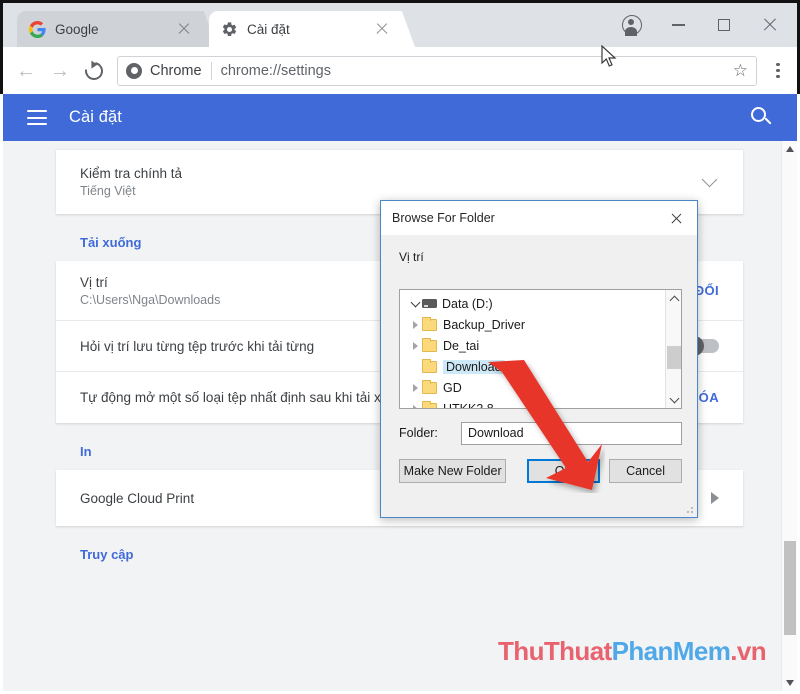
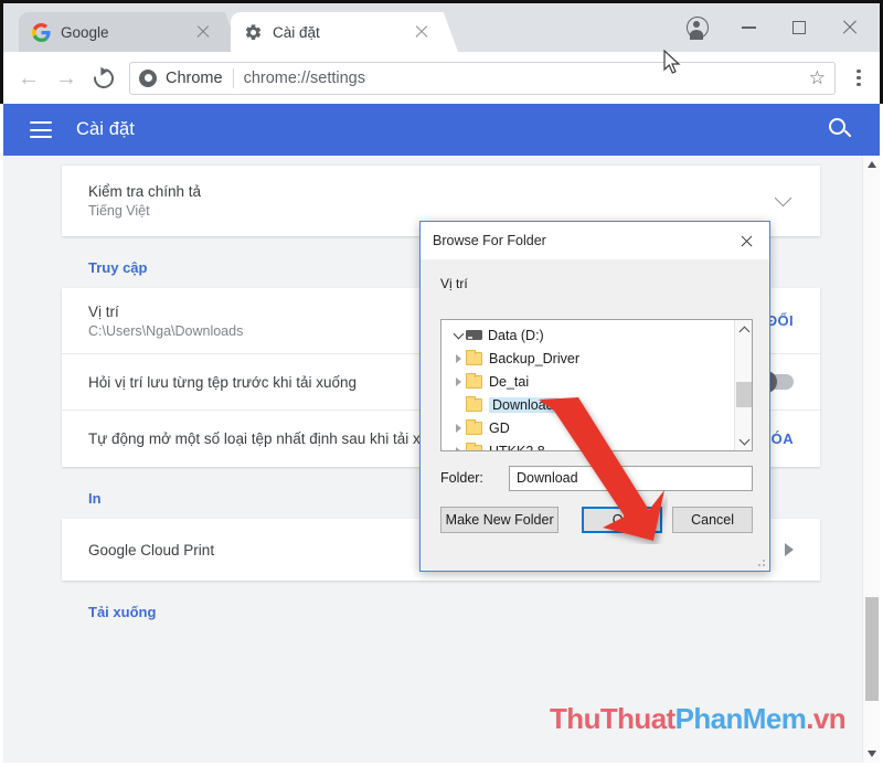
  Google
  Cài đặt
  ←
  →
  Chrome
  chrome://settings
  ☆
  Cài đặt
  Kiểm tra chính tả
  Tiếng Việt
- Tải xuống
+ Truy cập
  Vị trí
  C:\Users\Nga\Downloads
  ĐỔI
- Hỏi vị trí lưu từng tệp trước khi tải từng
+ Hỏi vị trí lưu từng tệp trước khi tải xuống
  Tự động mở một số loại tệp nhất định sau khi tải x
  In
  Google Cloud Print
- Truy cập
+ Tải xuống
  Browse For Folder
  Vị trí
  Data (D:)
  Backup_Driver
  De_tai
  Downloa
  GD
  Folder:
  Download
  Make New Folder
  Cancel
  ThuThuatPhanMem.vn
